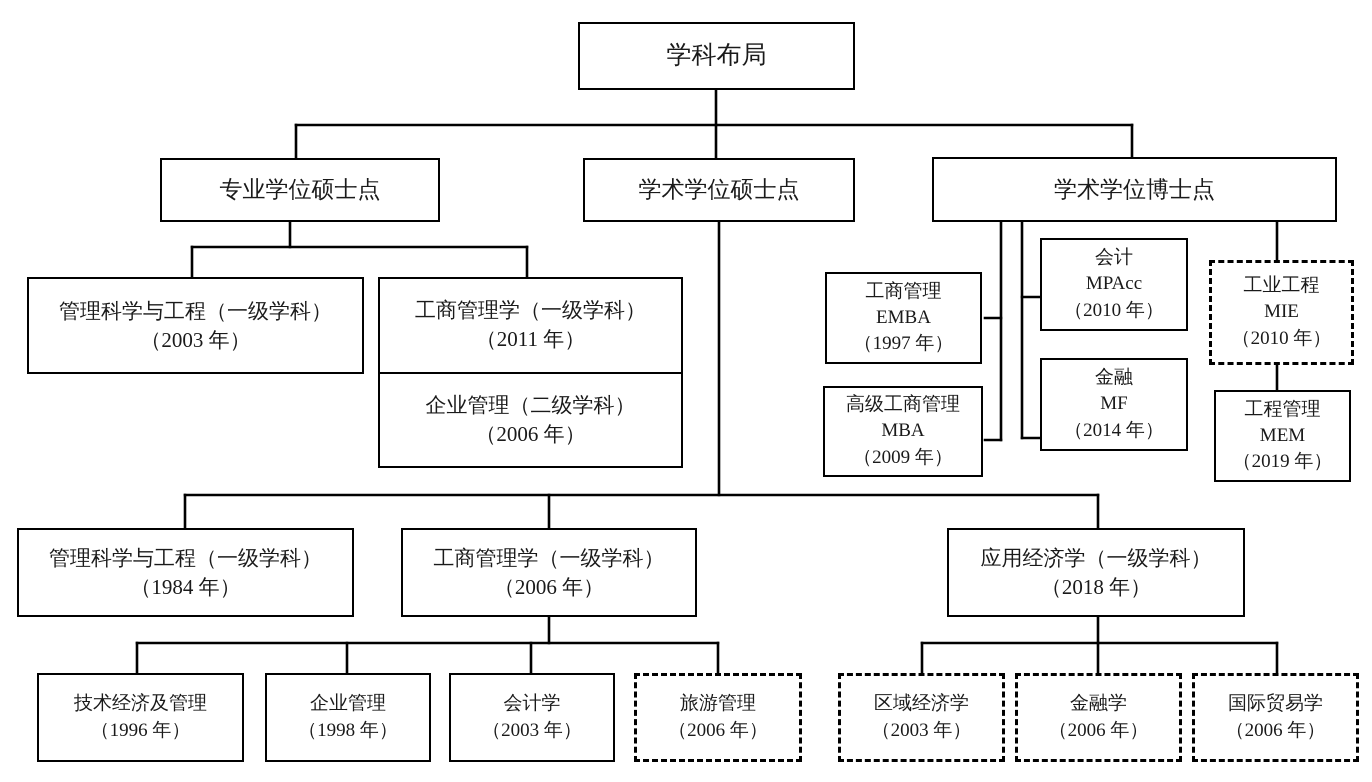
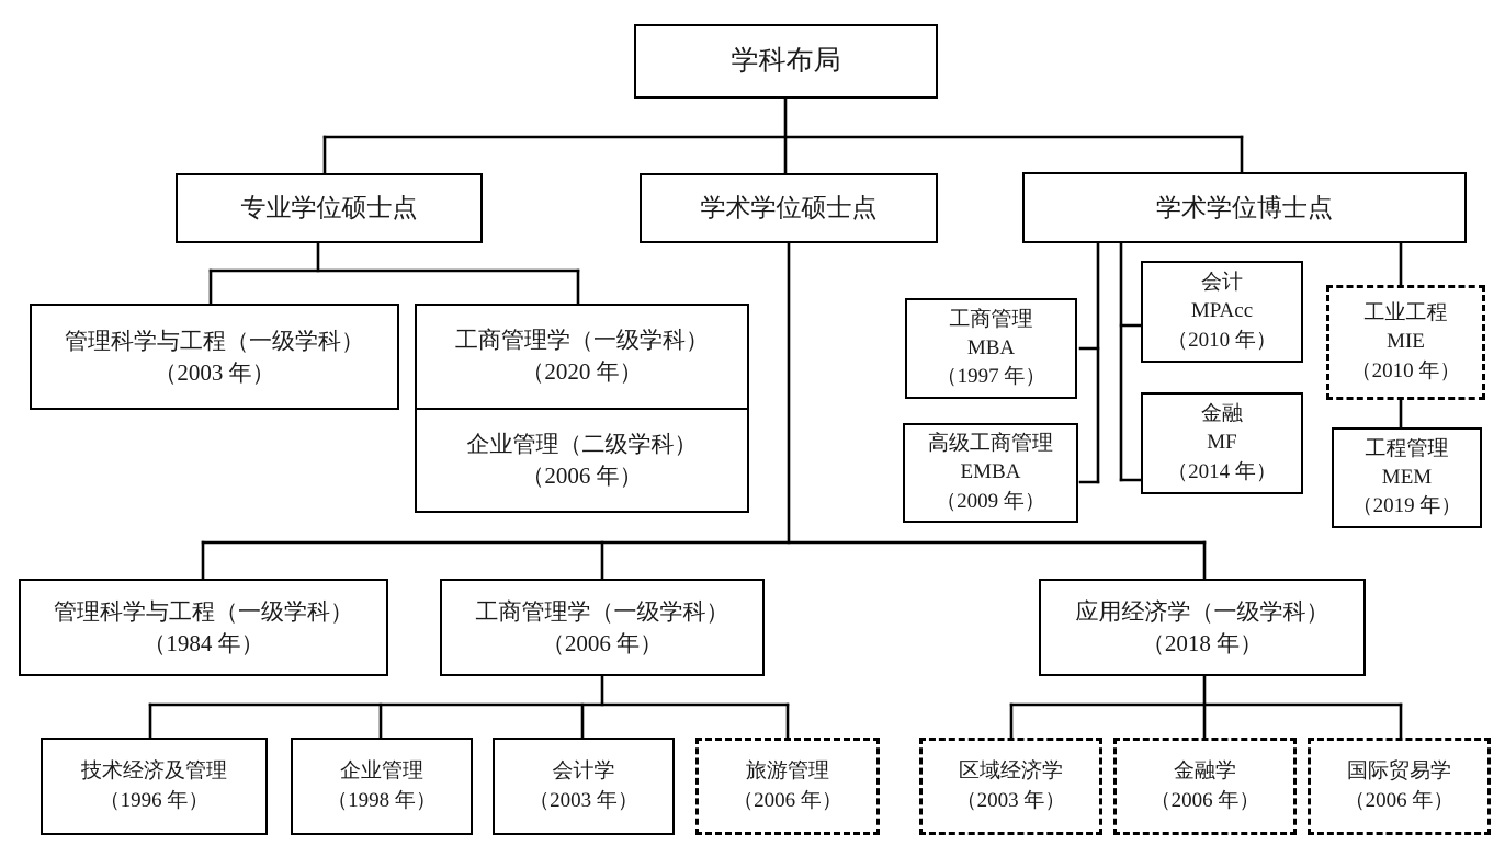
  学科布局
  专业学位硕士点
  学术学位硕士点
  学术学位博士点
  管理科学与工程（一级学科）
  （2003 年）
  工商管理学（一级学科）
- （2011 年）
+ （2020 年）
  企业管理（二级学科）
  （2006 年）
  工商管理
- EMBA
+ MBA
  （1997 年）
  高级工商管理
- MBA
+ EMBA
  （2009 年）
  会计
  MPAcc
  （2010 年）
  金融
  MF
  （2014 年）
  工业工程
  MIE
  （2010 年）
  工程管理
  MEM
  （2019 年）
  管理科学与工程（一级学科）
  （1984 年）
  工商管理学（一级学科）
  （2006 年）
  应用经济学（一级学科）
  （2018 年）
  技术经济及管理
  （1996 年）
  企业管理
  （1998 年）
  会计学
  （2003 年）
  旅游管理
  （2006 年）
  区域经济学
  （2003 年）
  金融学
  （2006 年）
  国际贸易学
  （2006 年）
